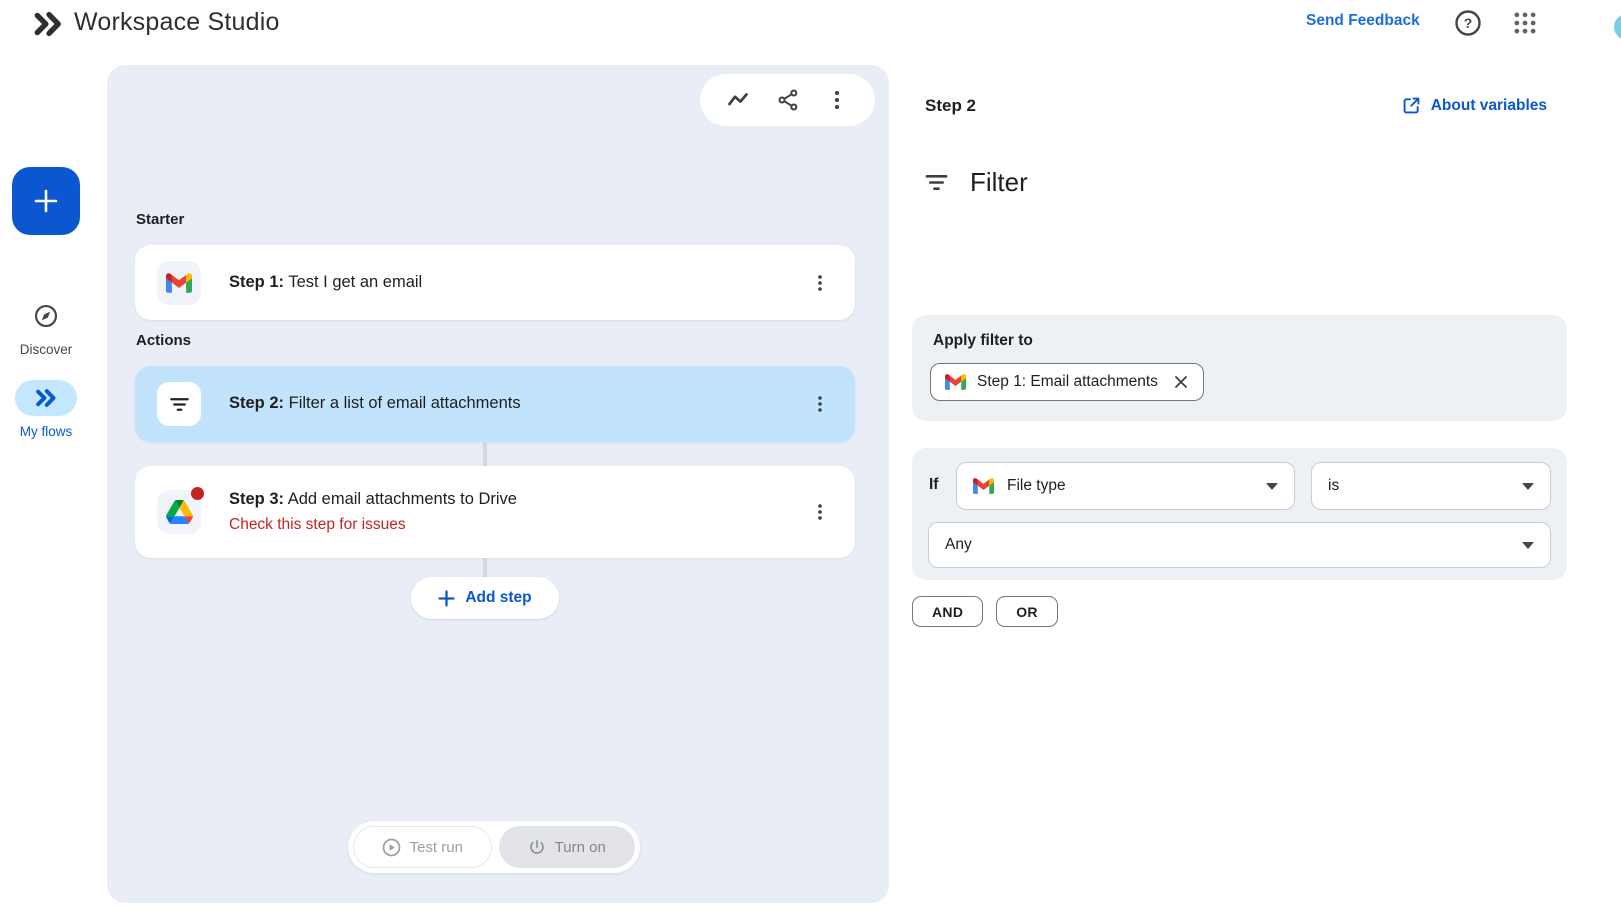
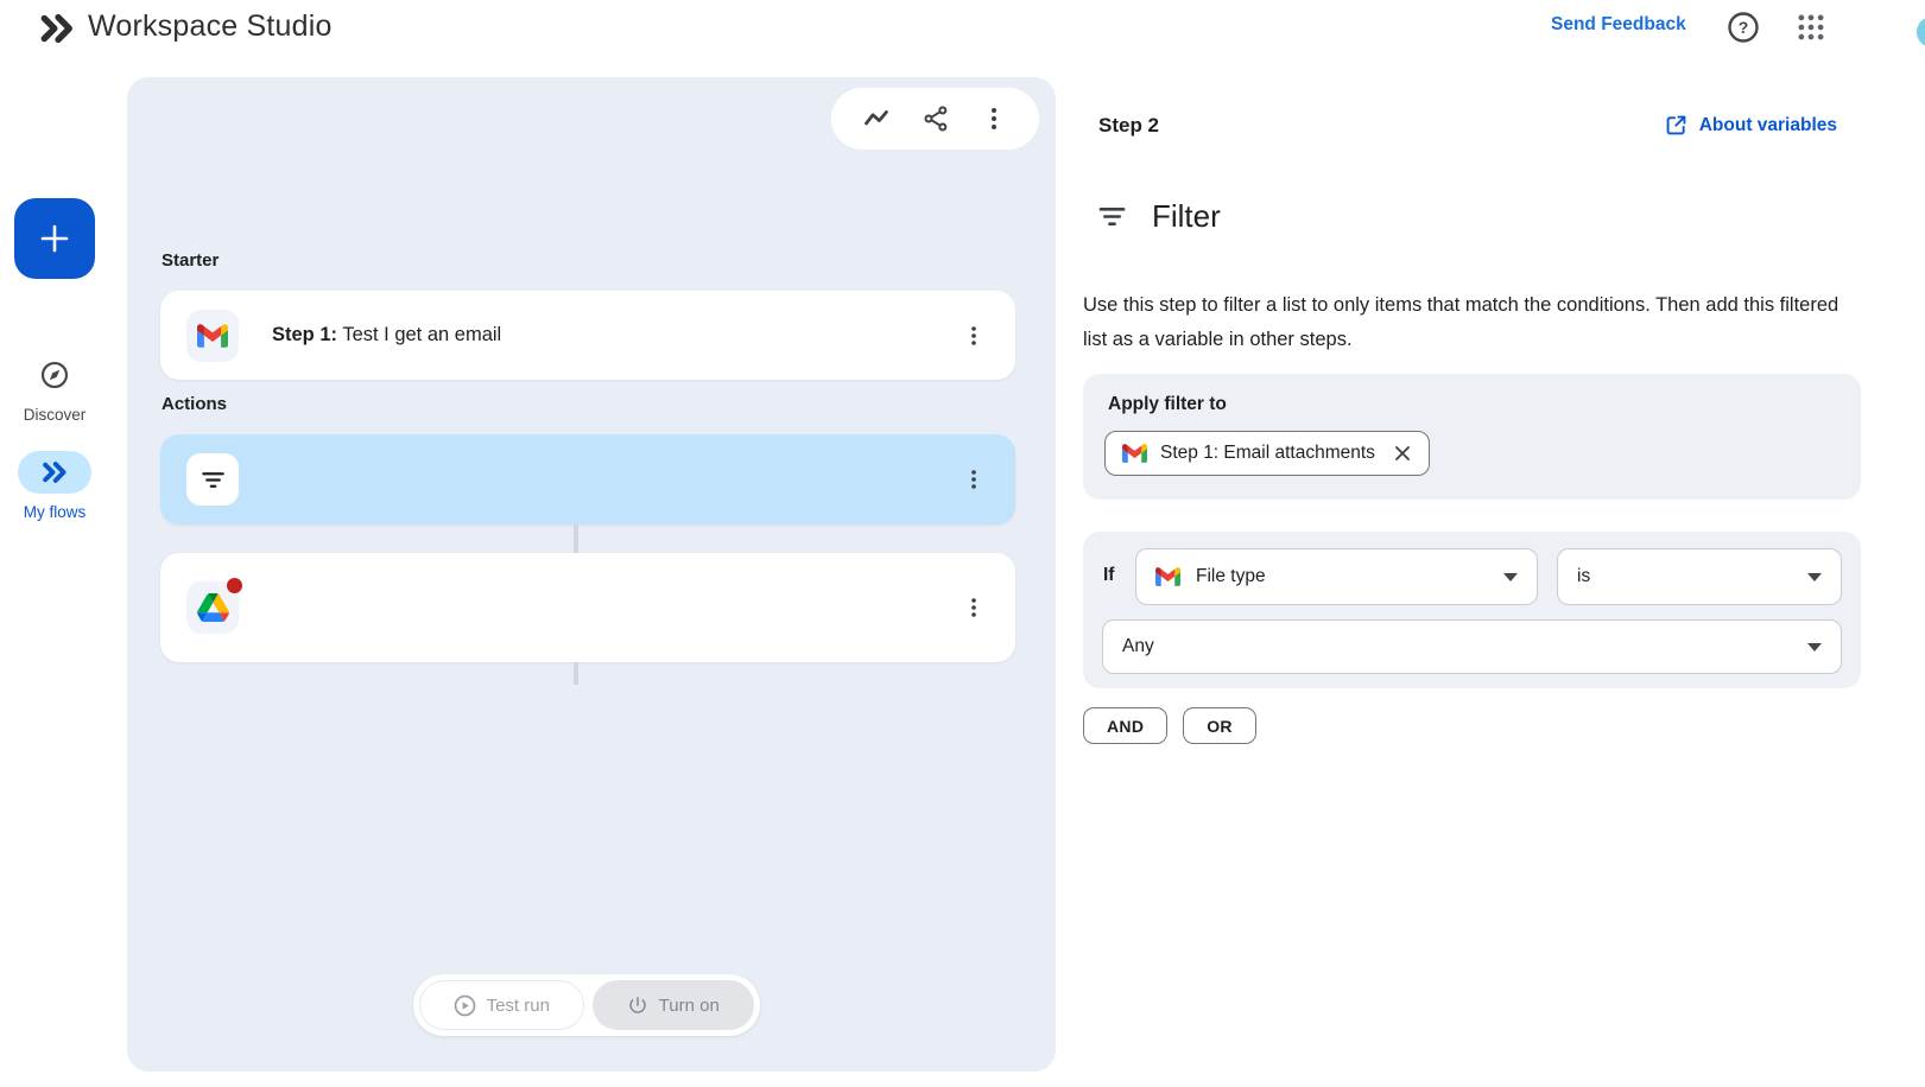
  Workspace Studio
  Send Feedback
  ?
  Discover
  My flows
  Starter
  Step 1: Test I get an email
  Actions
- Step 2: Filter a list of email attachments
- Step 3: Add email attachments to Drive
- Check this step for issues
- Add step
  Test run
  Turn on
  Step 2
  About variables
  Filter
+ Use this step to filter a list to only items that match the conditions. Then add this filtered list as a variable in other steps.
  Apply filter to
  Step 1: Email attachments
  If
  File type
  is
  Any
  AND
  OR
